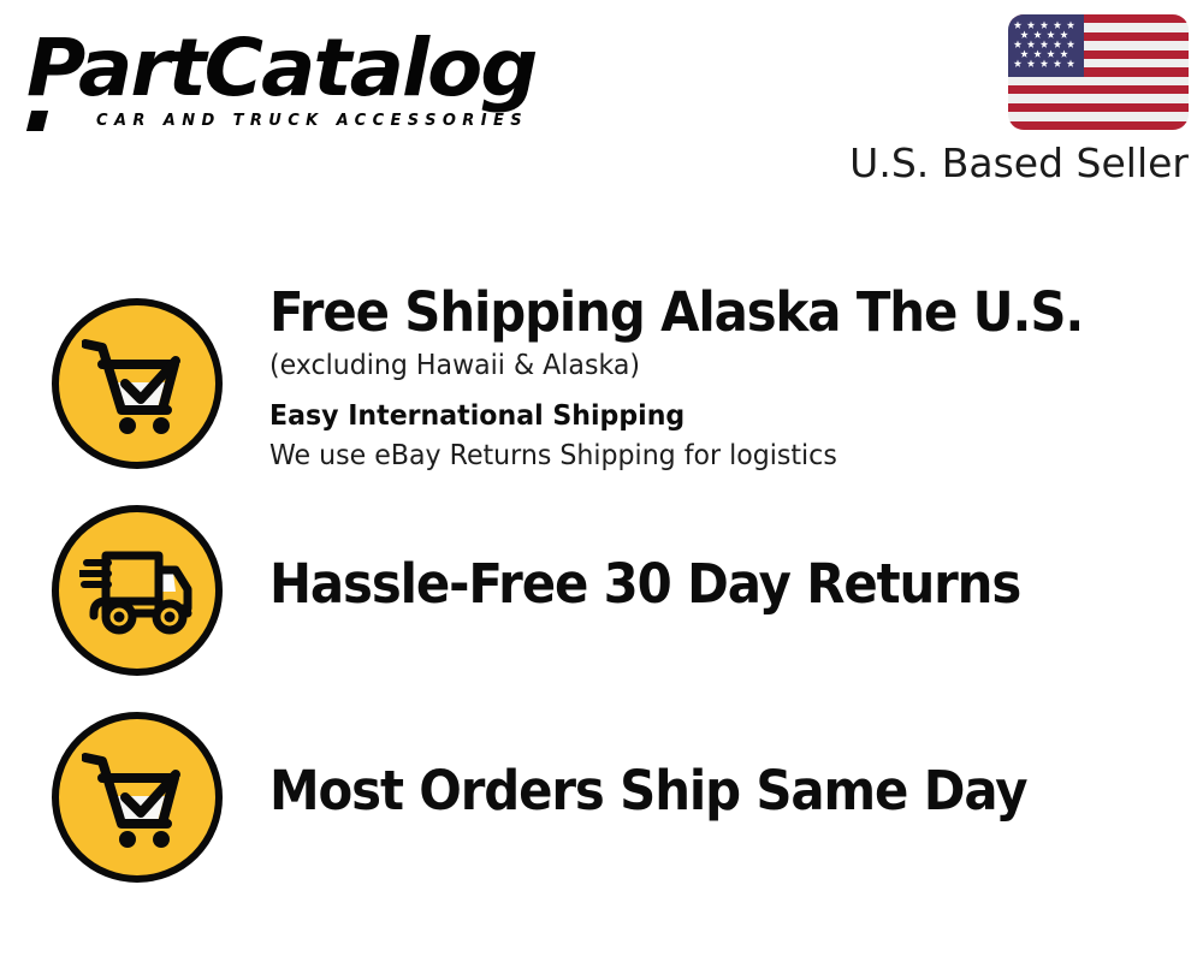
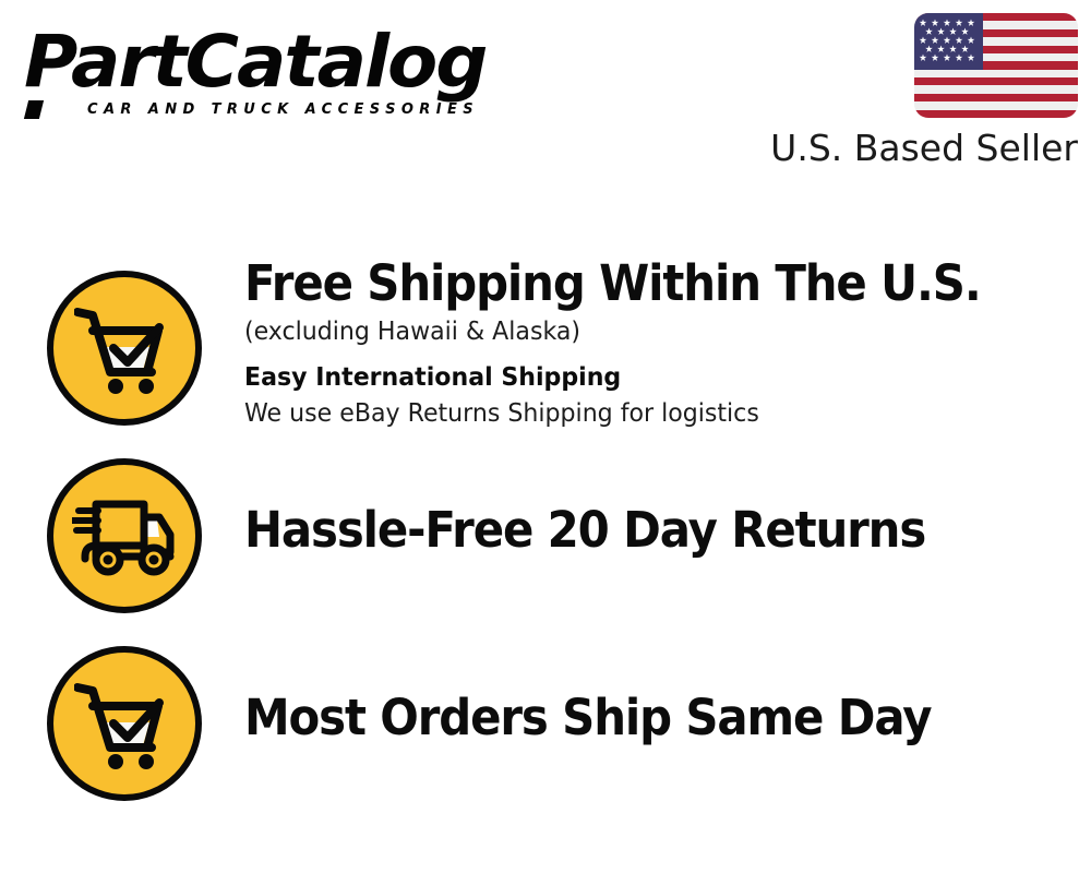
  PartCatalog
  CAR AND TRUCK ACCESSORIES
  U.S. Based Seller
- Free Shipping Alaska The U.S.
+ Free Shipping Within The U.S.
  (excluding Hawaii & Alaska)
  Easy International Shipping
  We use eBay Returns Shipping for logistics
- Hassle-Free 30 Day Returns
+ Hassle-Free 20 Day Returns
  Most Orders Ship Same Day
